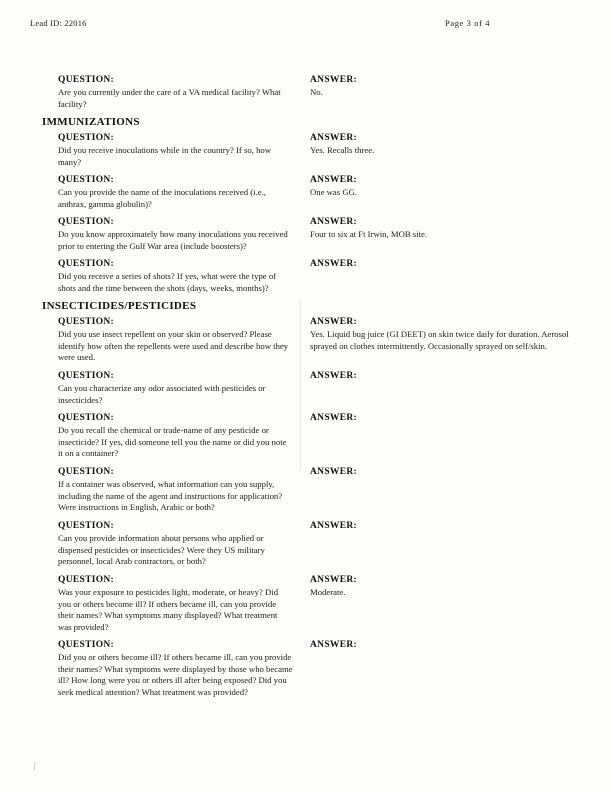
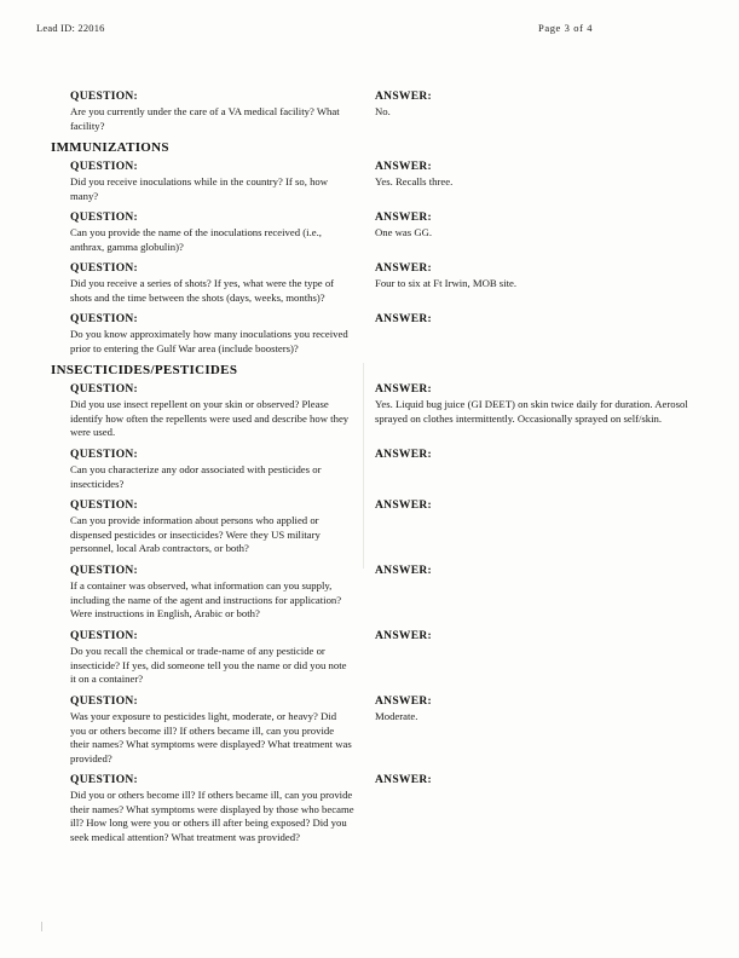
  Lead ID: 22016
  Page 3 of 4
  QUESTION:
  Are you currently under the care of a VA medical facility? What facility?
  ANSWER:
  No.
  IMMUNIZATIONS
  QUESTION:
  Did you receive inoculations while in the country? If so, how many?
  ANSWER:
  Yes. Recalls three.
  QUESTION:
  Can you provide the name of the inoculations received (i.e., anthrax, gamma globulin)?
  ANSWER:
  One was GG.
  QUESTION:
- Do you know approximately how many inoculations you received prior to entering the Gulf War area (include boosters)?
+ Did you receive a series of shots? If yes, what were the type of shots and the time between the shots (days, weeks, months)?
  ANSWER:
  Four to six at Ft Irwin, MOB site.
  QUESTION:
- Did you receive a series of shots? If yes, what were the type of shots and the time between the shots (days, weeks, months)?
+ Do you know approximately how many inoculations you received prior to entering the Gulf War area (include boosters)?
  ANSWER:
  INSECTICIDES/PESTICIDES
  QUESTION:
  Did you use insect repellent on your skin or observed? Please identify how often the repellents were used and describe how they were used.
  ANSWER:
  Yes. Liquid bug juice (GI DEET) on skin twice daily for duration. Aerosol sprayed on clothes intermittently. Occasionally sprayed on self/skin.
  QUESTION:
  Can you characterize any odor associated with pesticides or insecticides?
  ANSWER:
  QUESTION:
- Do you recall the chemical or trade-name of any pesticide or insecticide? If yes, did someone tell you the name or did you note it on a container?
+ Can you provide information about persons who applied or dispensed pesticides or insecticides? Were they US military personnel, local Arab contractors, or both?
  ANSWER:
  QUESTION:
  If a container was observed, what information can you supply, including the name of the agent and instructions for application? Were instructions in English, Arabic or both?
  ANSWER:
  QUESTION:
- Can you provide information about persons who applied or dispensed pesticides or insecticides? Were they US military personnel, local Arab contractors, or both?
+ Do you recall the chemical or trade-name of any pesticide or insecticide? If yes, did someone tell you the name or did you note it on a container?
  ANSWER:
  QUESTION:
- Was your exposure to pesticides light, moderate, or heavy? Did you or others become ill? If others became ill, can you provide their names? What symptoms many displayed? What treatment was provided?
+ Was your exposure to pesticides light, moderate, or heavy? Did you or others become ill? If others became ill, can you provide their names? What symptoms were displayed? What treatment was provided?
  ANSWER:
  Moderate.
  QUESTION:
  Did you or others become ill? If others became ill, can you provide their names? What symptoms were displayed by those who became ill? How long were you or others ill after being exposed? Did you seek medical attention? What treatment was provided?
  ANSWER:
